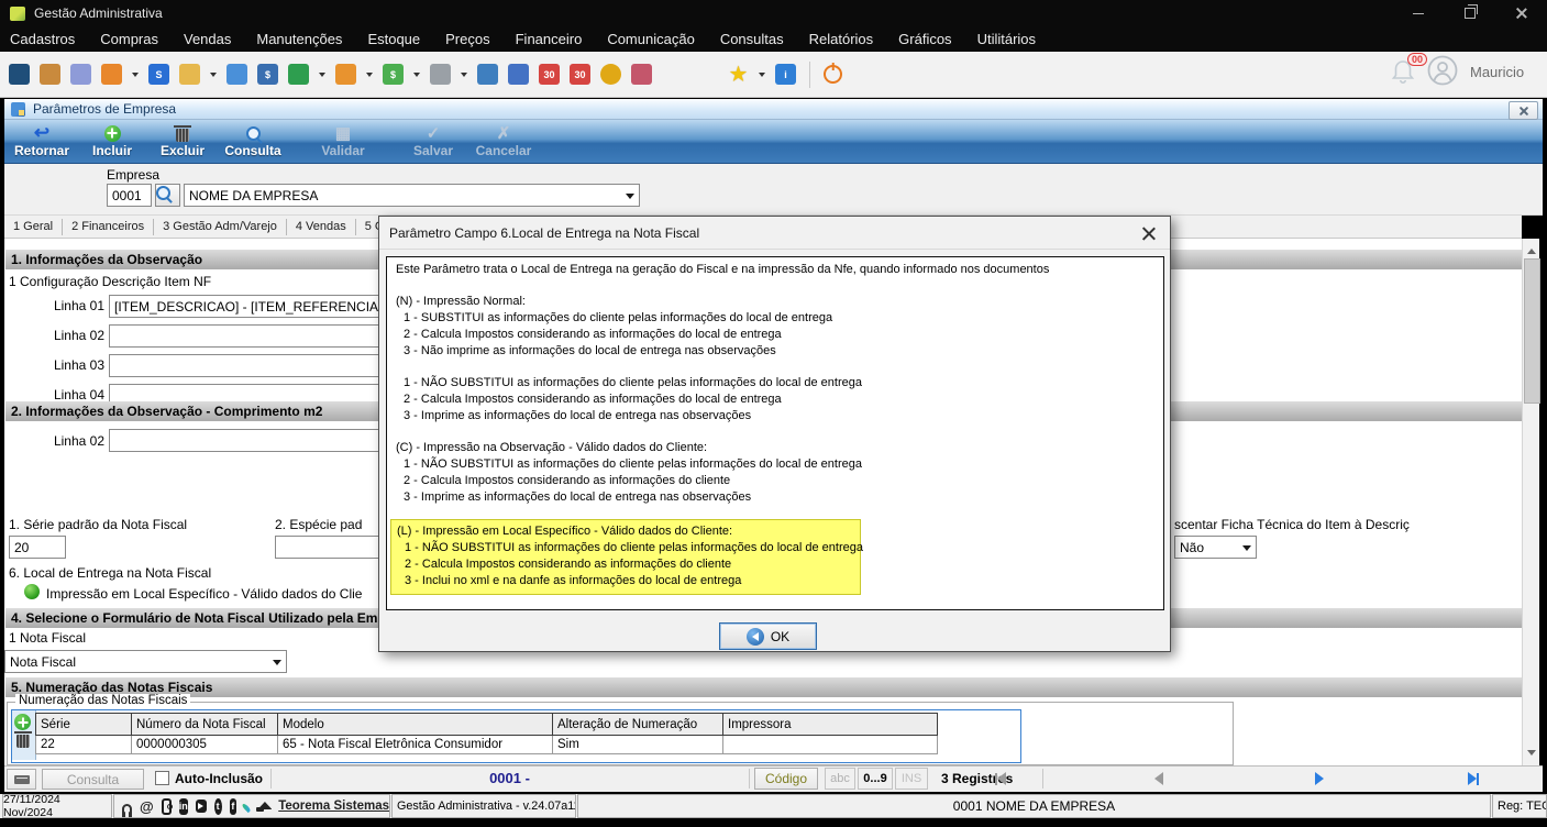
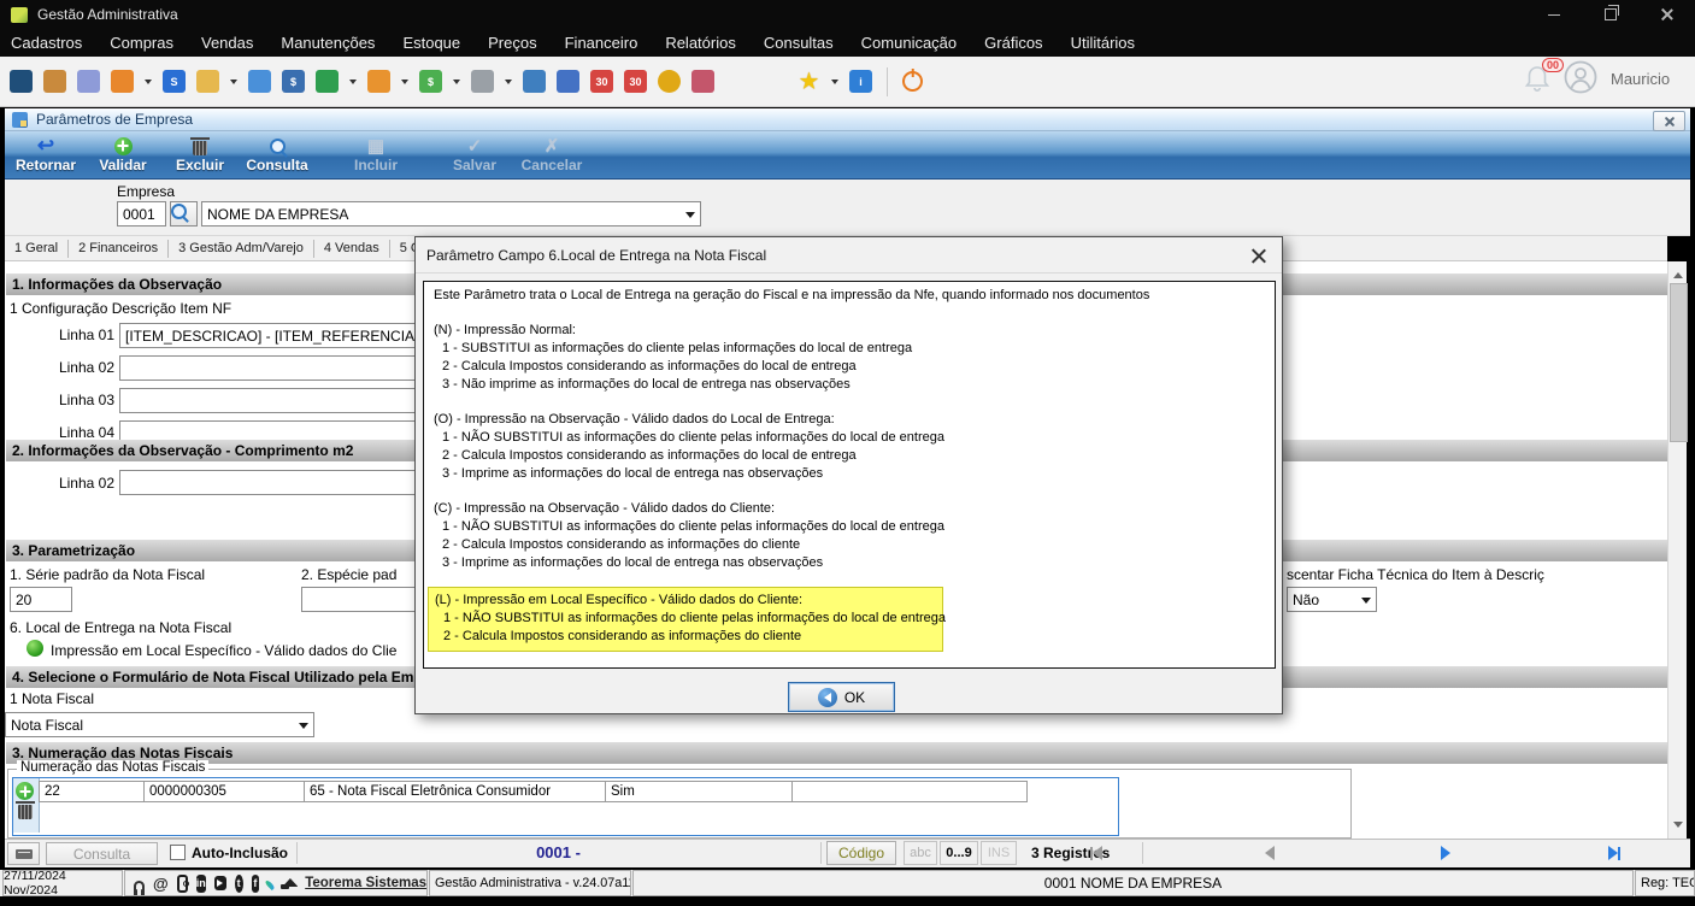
  Gestão Administrativa
  Cadastros
  Compras
  Vendas
  Manutenções
  Estoque
  Preços
  Financeiro
- Comunicação
+ Relatórios
  Consultas
- Relatórios
+ Comunicação
  Gráficos
  Utilitários
  S
  $
  $
  30
  30
  i
  00
  Mauricio
  Parâmetros de Empresa
  Retornar
- Incluir
+ Validar
  Excluir
  Consulta
- Validar
+ Incluir
  Salvar
  Cancelar
  Empresa
  0001
  NOME DA EMPRESA
  1 Geral
  2 Financeiros
  3 Gestão Adm/Varejo
  4 Vendas
  1. Informações da Observação
  1 Configuração Descrição Item NF
  Linha 01
  [ITEM_DESCRICAO] - [ITEM_REFERENCIA
  Linha 02
  Linha 03
  Linha 04
  2. Informações da Observação - Comprimento m2
  Linha 02
+ 3. Parametrização
  1. Série padrão da Nota Fiscal
  20
  2. Espécie pad
  scentar Ficha Técnica do Item à Descriç
  Não
  6. Local de Entrega na Nota Fiscal
  Impressão em Local Específico - Válido dados do Clie
  4. Selecione o Formulário de Nota Fiscal Utilizado pela Em
  1 Nota Fiscal
  Nota Fiscal
- 5. Numeração das Notas Fiscais
+ 3. Numeração das Notas Fiscais
  Numeração das Notas Fiscais
- Série	Número da Nota Fiscal	Modelo	Alteração de Numeração	Impressora
  22	0000000305	65 - Nota Fiscal Eletrônica Consumidor	Sim
  Consulta
  Auto-Inclusão
  0001 -
  Código
  abc
  0...9
  INS
  3 Registos
  27/11/2024 Nov/2024
  @
  in
  t
  f
  Teorema Sistemas
  Gestão Administrativa - v.24.07a1
  0001 NOME DA EMPRESA
  Reg: TEO
  Parâmetro Campo 6.Local de Entrega na Nota Fiscal
  Este Parâmetro trata o Local de Entrega na geração do Fiscal e na impressão da Nfe, quando informado nos documentos
  (N) - Impressão Normal:
  1 - SUBSTITUI as informações do cliente pelas informações do local de entrega
  2 - Calcula Impostos considerando as informações do local de entrega
  3 - Não imprime as informações do local de entrega nas observações
+ (O) - Impressão na Observação - Válido dados do Local de Entrega:
  1 - NÃO SUBSTITUI as informações do cliente pelas informações do local de entrega
  2 - Calcula Impostos considerando as informações do local de entrega
  3 - Imprime as informações do local de entrega nas observações
  (C) - Impressão na Observação - Válido dados do Cliente:
  1 - NÃO SUBSTITUI as informações do cliente pelas informações do local de entrega
  2 - Calcula Impostos considerando as informações do cliente
  3 - Imprime as informações do local de entrega nas observações
  (L) - Impressão em Local Específico - Válido dados do Cliente:
  1 - NÃO SUBSTITUI as informações do cliente pelas informações do local de entrega
  2 - Calcula Impostos considerando as informações do cliente
- 3 - Inclui no xml e na danfe as informações do local de entrega
  OK
